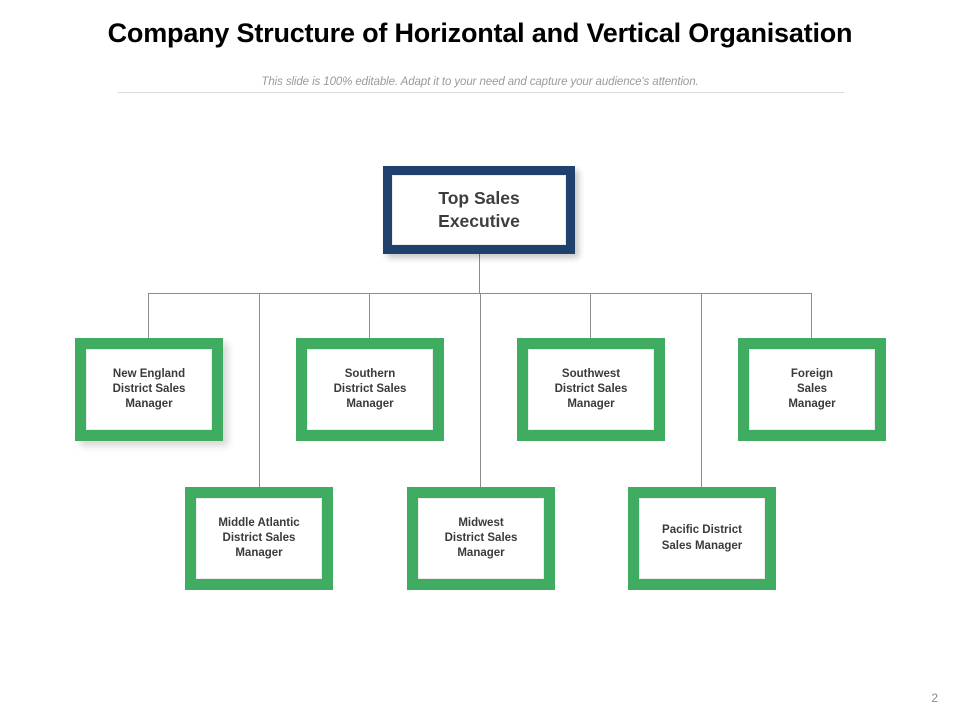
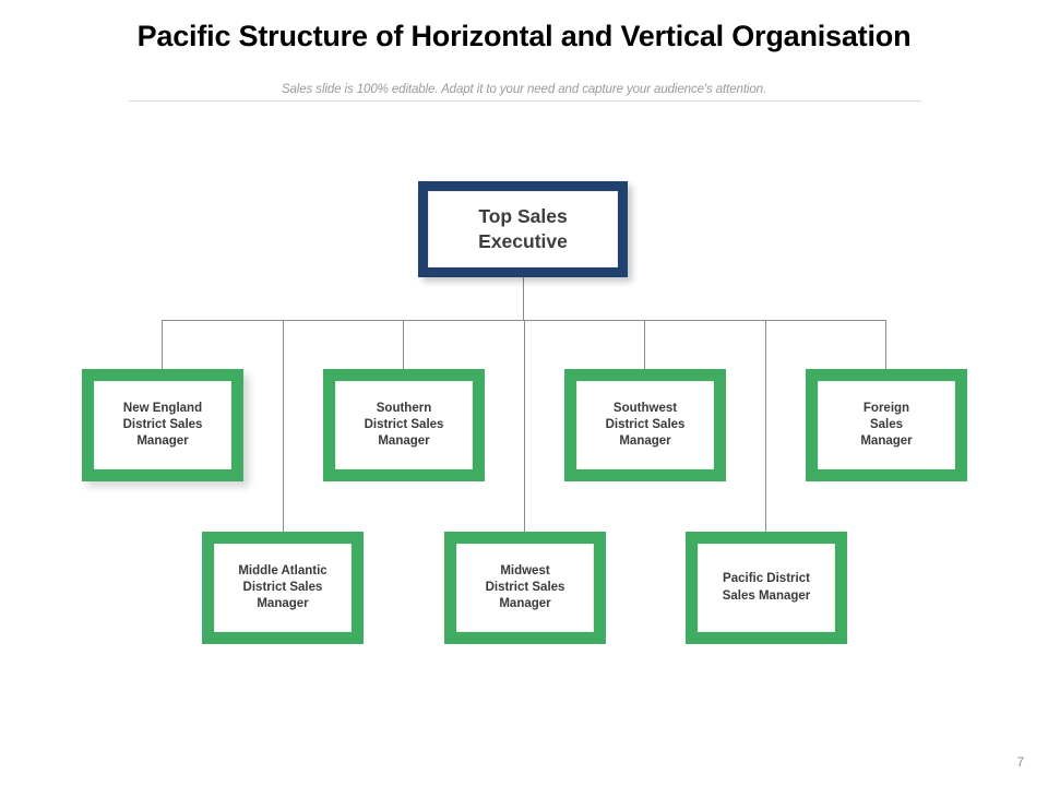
- Company Structure of Horizontal and Vertical Organisation
+ Pacific Structure of Horizontal and Vertical Organisation
- This slide is 100% editable. Adapt it to your need and capture your audience's attention.
+ Sales slide is 100% editable. Adapt it to your need and capture your audience's attention.
  Top Sales
  Executive
  New England
  District Sales
  Manager
  Southern
  District Sales
  Manager
  Southwest
  District Sales
  Manager
  Foreign
  Sales
  Manager
  Middle Atlantic
  District Sales
  Manager
  Midwest
  District Sales
  Manager
  Pacific District
  Sales Manager
- 2
+ 7
